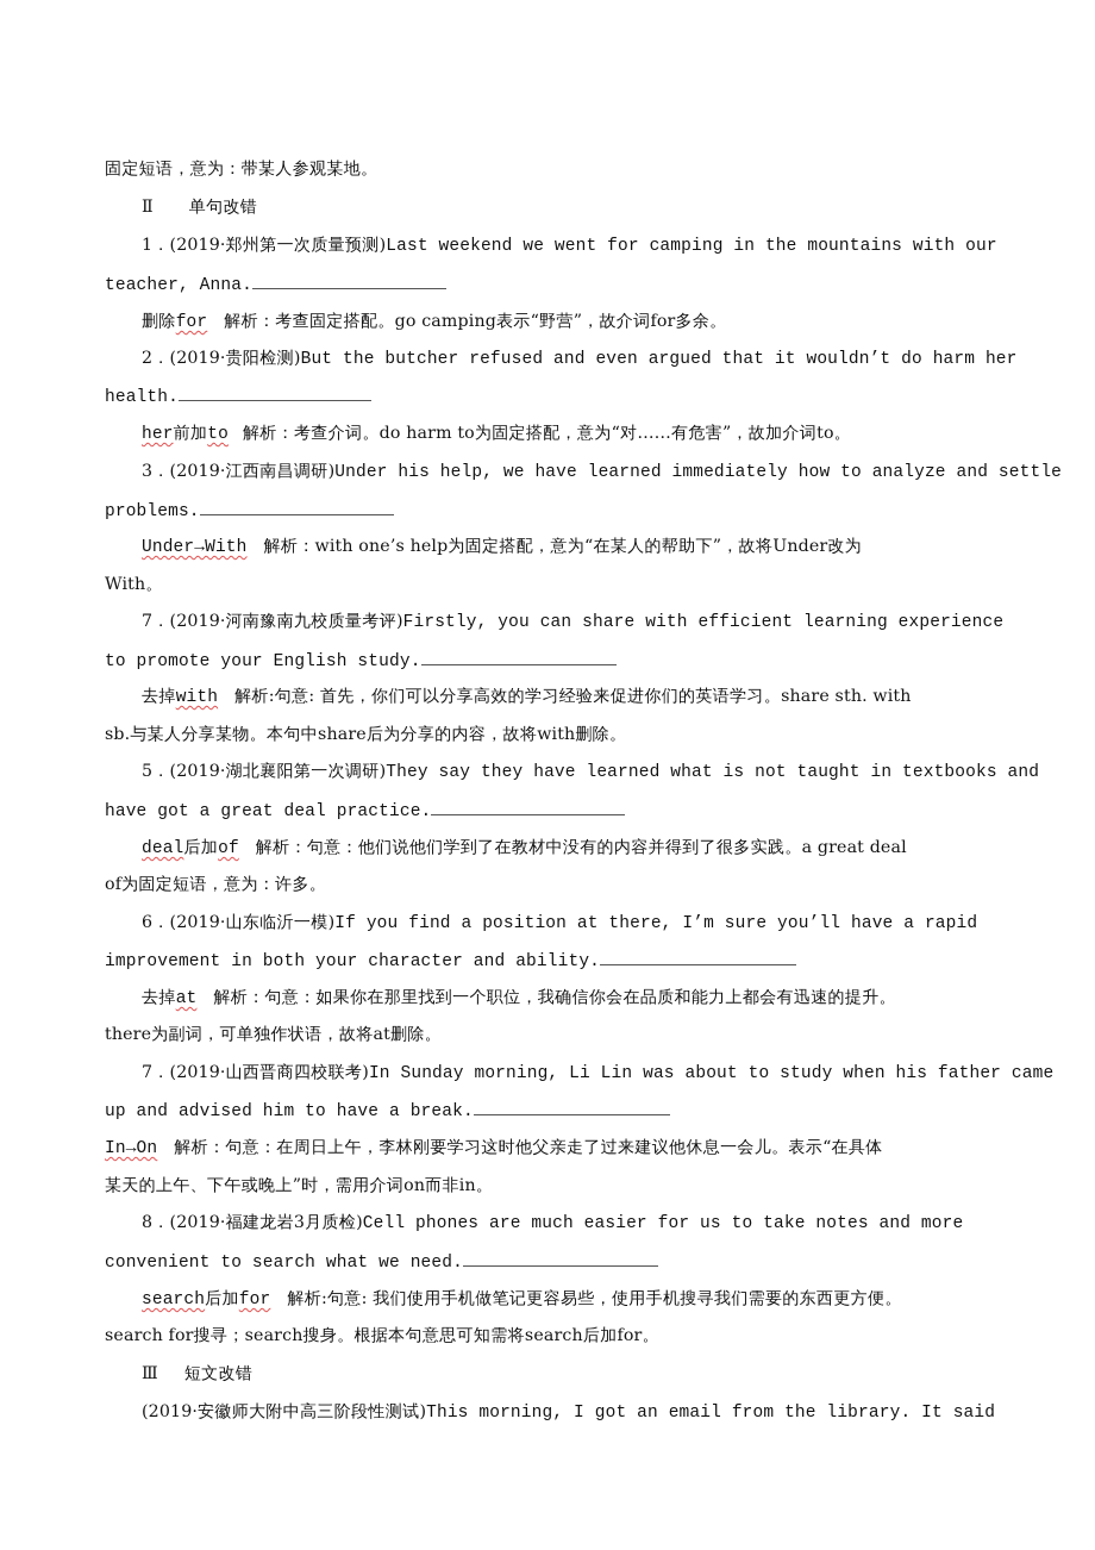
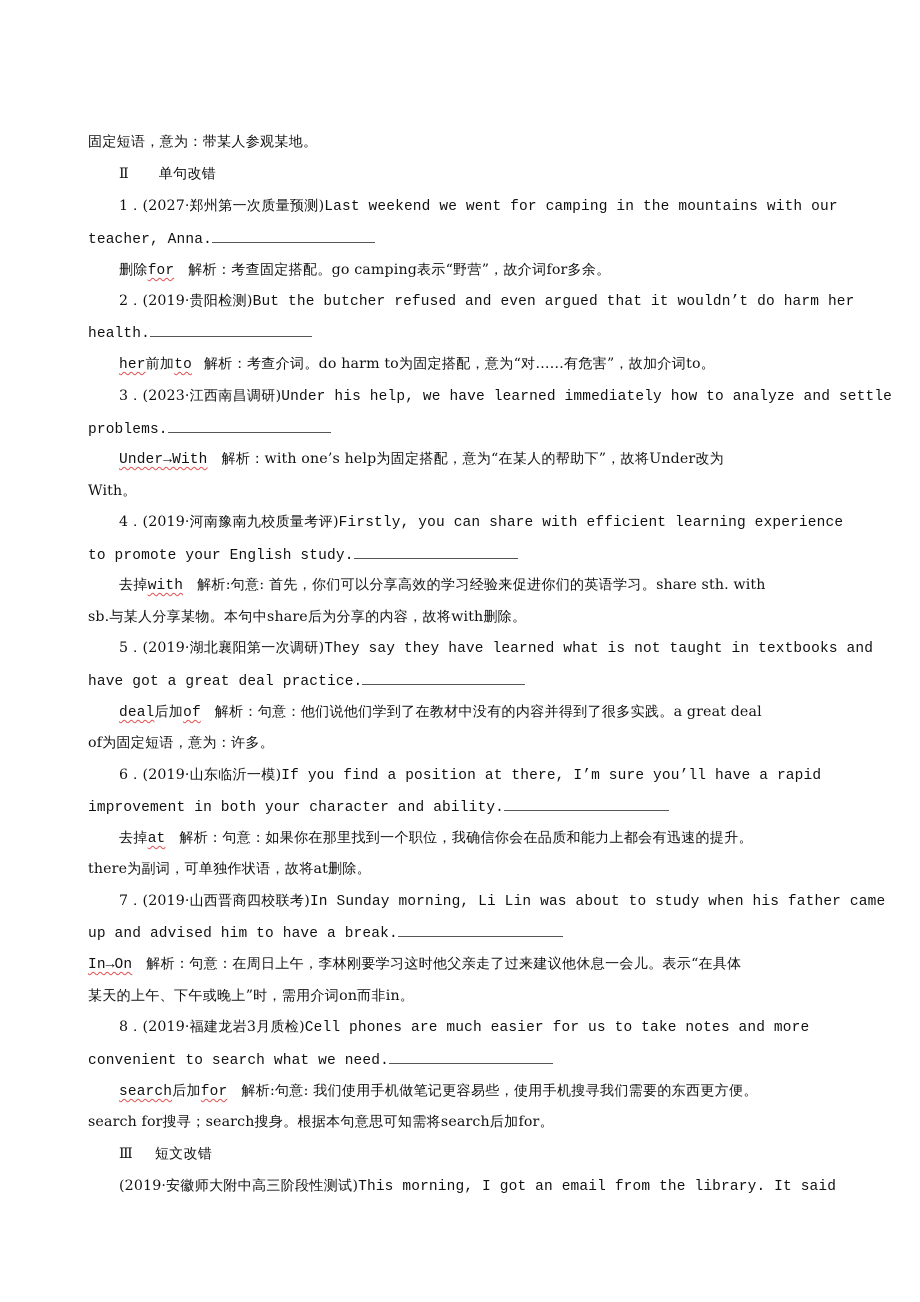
  固定短语，意为：带某人参观某地。
  Ⅱ 单句改错
- 1．(2019·郑州第一次质量预测)Last weekend we went for camping in the mountains with our
+ 1．(2027·郑州第一次质量预测)Last weekend we went for camping in the mountains with our
  teacher, Anna.
  删除for 解析：考查固定搭配。go camping表示“野营”，故介词for多余。
  2．(2019·贵阳检测)But the butcher refused and even argued that it wouldn’t do harm her
  health.
  her前加to 解析：考查介词。do harm to为固定搭配，意为“对……有危害”，故加介词to。
- 3．(2019·江西南昌调研)Under his help, we have learned immediately how to analyze and settle
+ 3．(2023·江西南昌调研)Under his help, we have learned immediately how to analyze and settle
  problems.
  Under→With 解析：with one’s help为固定搭配，意为“在某人的帮助下”，故将Under改为
  With。
- 7．(2019·河南豫南九校质量考评)Firstly, you can share with efficient learning experience
+ 4．(2019·河南豫南九校质量考评)Firstly, you can share with efficient learning experience
  to promote your English study.
  去掉with 解析:句意: 首先，你们可以分享高效的学习经验来促进你们的英语学习。share sth. with
  sb.与某人分享某物。本句中share后为分享的内容，故将with删除。
  5．(2019·湖北襄阳第一次调研)They say they have learned what is not taught in textbooks and
  have got a great deal practice.
  deal后加of 解析：句意：他们说他们学到了在教材中没有的内容并得到了很多实践。a great deal
  of为固定短语，意为：许多。
  6．(2019·山东临沂一模)If you find a position at there, I’m sure you’ll have a rapid
  improvement in both your character and ability.
  去掉at 解析：句意：如果你在那里找到一个职位，我确信你会在品质和能力上都会有迅速的提升。
  there为副词，可单独作状语，故将at删除。
  7．(2019·山西晋商四校联考)In Sunday morning, Li Lin was about to study when his father came
  up and advised him to have a break.
  In→On 解析：句意：在周日上午，李林刚要学习这时他父亲走了过来建议他休息一会儿。表示“在具体
  某天的上午、下午或晚上”时，需用介词on而非in。
  8．(2019·福建龙岩3月质检)Cell phones are much easier for us to take notes and more
  convenient to search what we need.
  search后加for 解析:句意: 我们使用手机做笔记更容易些，使用手机搜寻我们需要的东西更方便。
  search for搜寻；search搜身。根据本句意思可知需将search后加for。
  Ⅲ 短文改错
  (2019·安徽师大附中高三阶段性测试)This morning, I got an email from the library. It said
